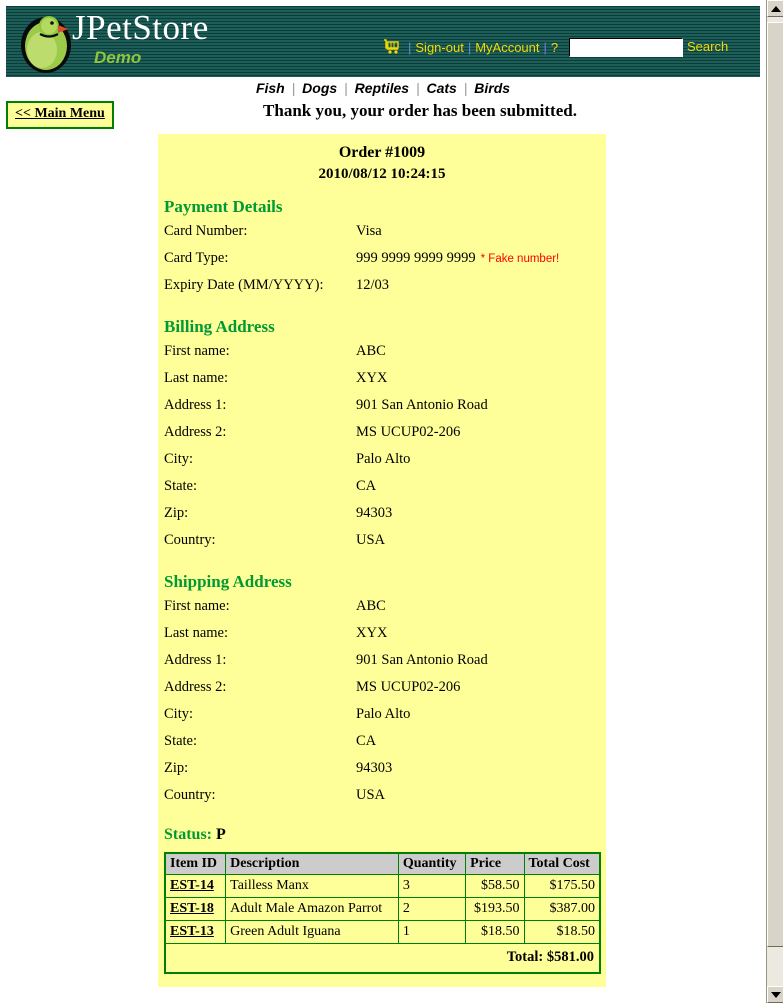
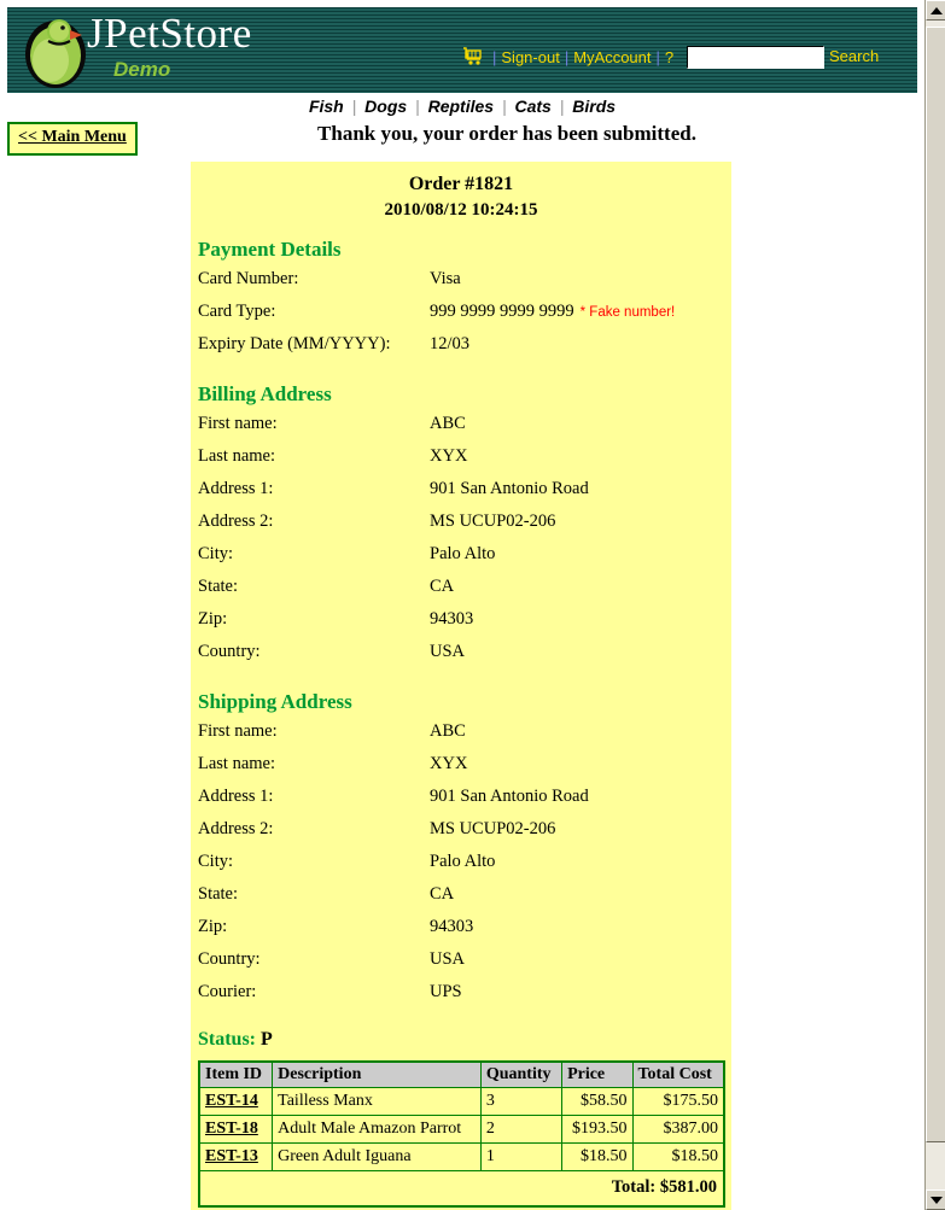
  JPetStore
  Demo
  |
  Sign-out
  |
  MyAccount
  |
  ?
  Search
  Fish | Dogs | Reptiles | Cats | Birds
  << Main Menu
  Thank you, your order has been submitted.
- Order #1009
+ Order #1821
  2010/08/12 10:24:15
  Payment Details
  Card Number:
  Visa
  Card Type:
  999 9999 9999 9999 * Fake number!
  Expiry Date (MM/YYYY):
  12/03
  Billing Address
  First name:
  ABC
  Last name:
  XYX
  Address 1:
  901 San Antonio Road
  Address 2:
  MS UCUP02-206
  City:
  Palo Alto
  State:
  CA
  Zip:
  94303
  Country:
  USA
  Shipping Address
  First name:
  ABC
  Last name:
  XYX
  Address 1:
  901 San Antonio Road
  Address 2:
  MS UCUP02-206
  City:
  Palo Alto
  State:
  CA
  Zip:
  94303
  Country:
  USA
+ Courier:
+ UPS
  Status: P
  Item ID	Description	Quantity	Price	Total Cost
  EST-14	Tailless Manx	3	$58.50	$175.50
  EST-18	Adult Male Amazon Parrot	2	$193.50	$387.00
  EST-13	Green Adult Iguana	1	$18.50	$18.50
  Total: $581.00
